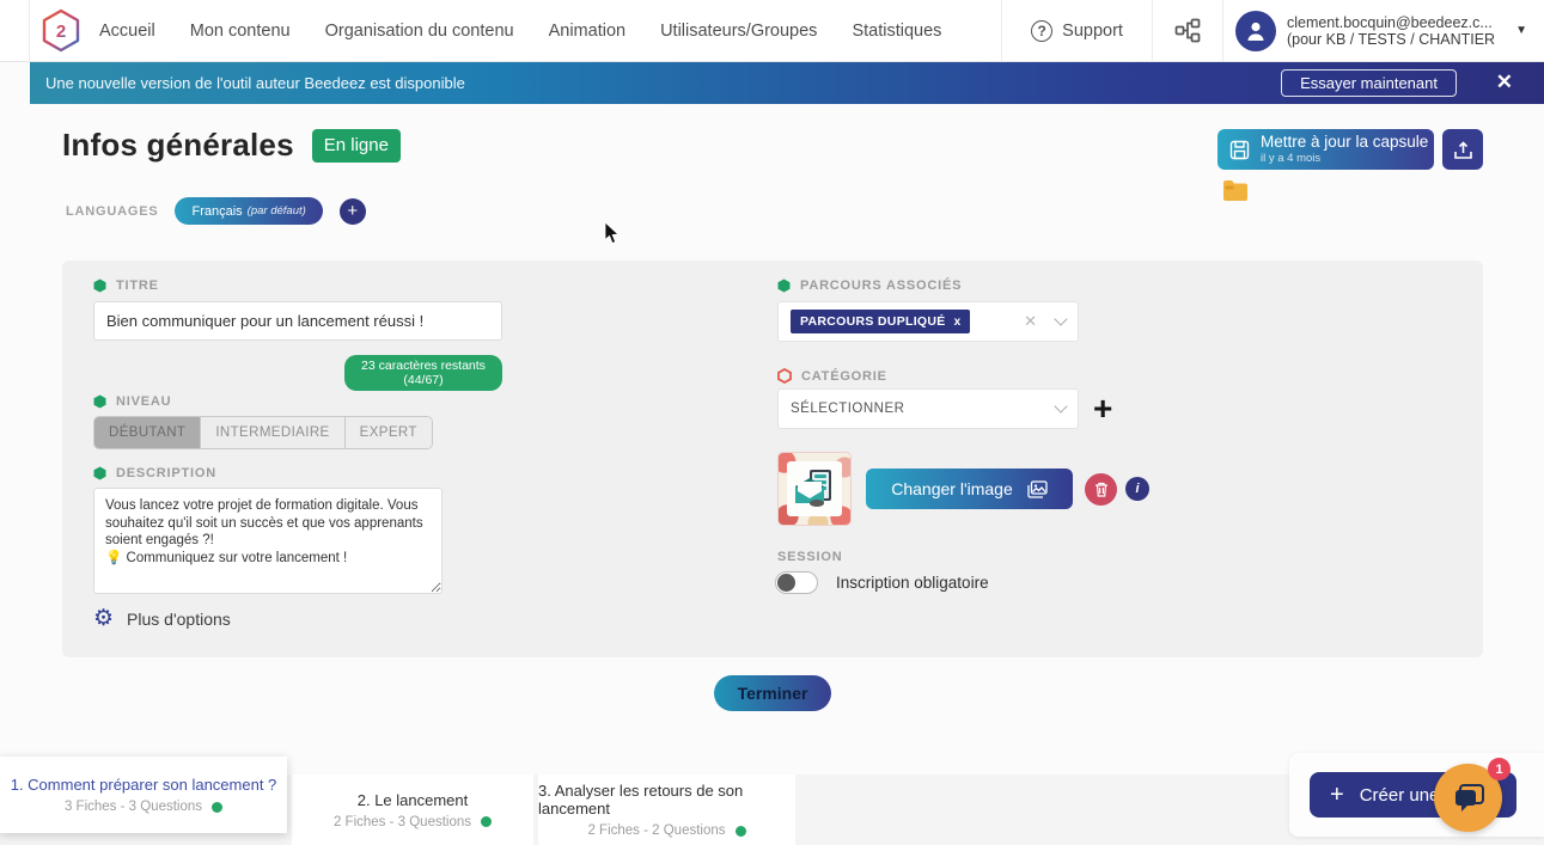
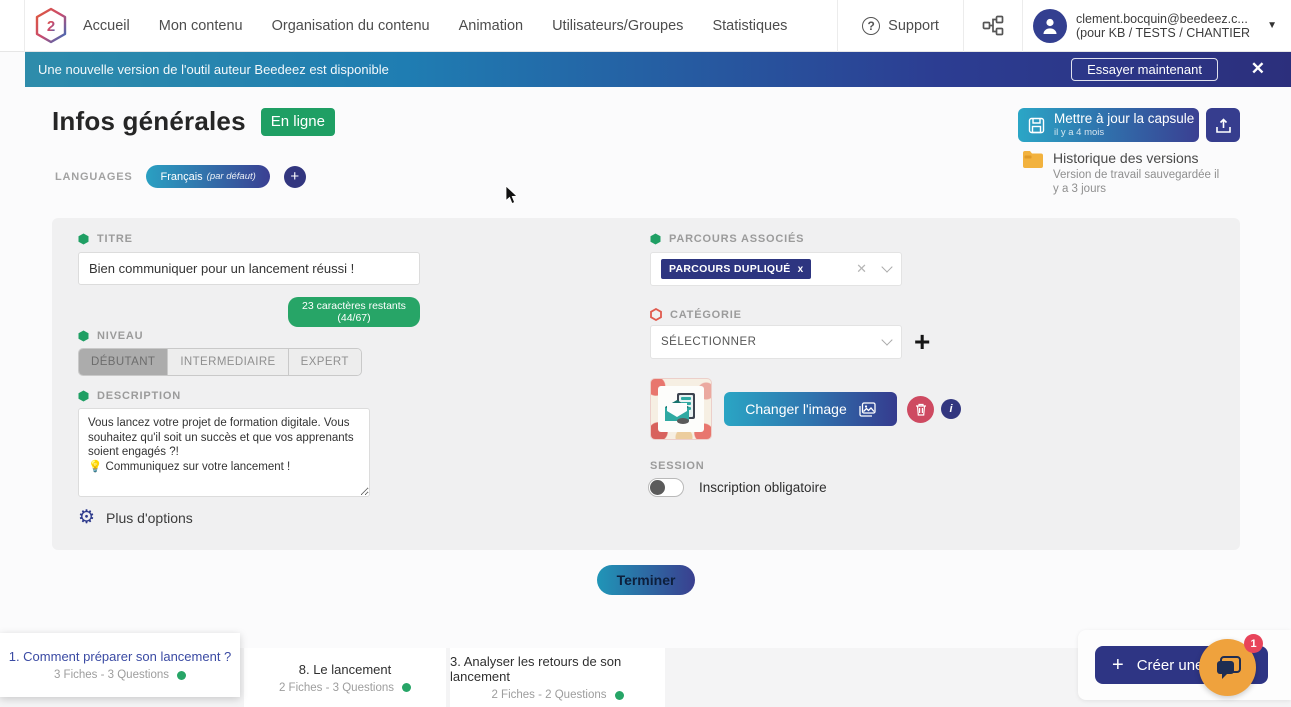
  2
  Accueil
  Mon contenu
  Organisation du contenu
  Animation
  Utilisateurs/Groupes
  Statistiques
  ?
  Support
  clement.bocquin@beedeez.c...
  (pour KB / TESTS / CHANTIER
  ▼
  Une nouvelle version de l'outil auteur Beedeez est disponible
  Essayer maintenant
  ✕
  Infos générales
  En ligne
  Mettre à jour la capsule
  il y a 4 mois
+ Historique des versions
+ Version de travail sauvegardée il y a 3 jours
  LANGUAGES
  Français
  (par défaut)
  +
  TITRE
  Bien communiquer pour un lancement réussi !
  23 caractères restants (44/67)
  NIVEAU
  DÉBUTANT
  INTERMEDIAIRE
  EXPERT
  DESCRIPTION
  ⚙
  Plus d'options
  PARCOURS ASSOCIÉS
  PARCOURS DUPLIQUÉ
  x
  ✕
  CATÉGORIE
  SÉLECTIONNER
  +
  Changer l'image
  i
  SESSION
  Inscription obligatoire
  Terminer
  1. Comment préparer son lancement ?
  3 Fiches - 3 Questions
- 2. Le lancement
+ 8. Le lancement
  2 Fiches - 3 Questions
  3. Analyser les retours de son lancement
  2 Fiches - 2 Questions
  +
  Créer un
  1
